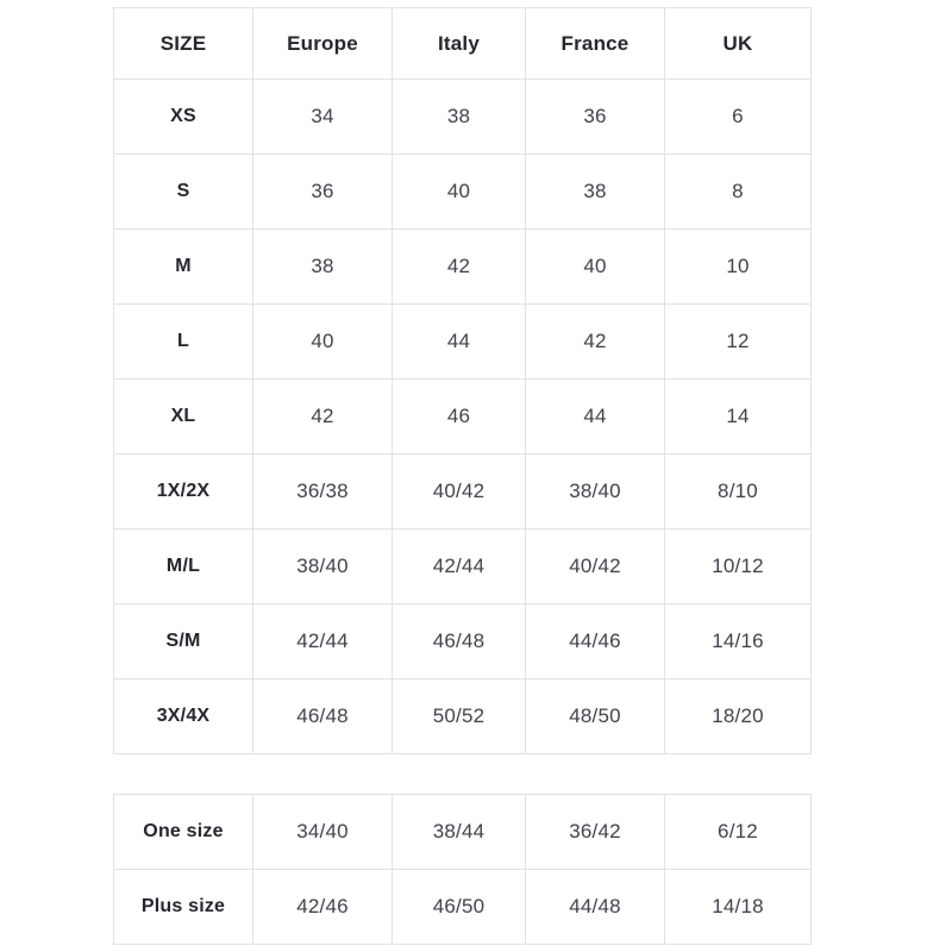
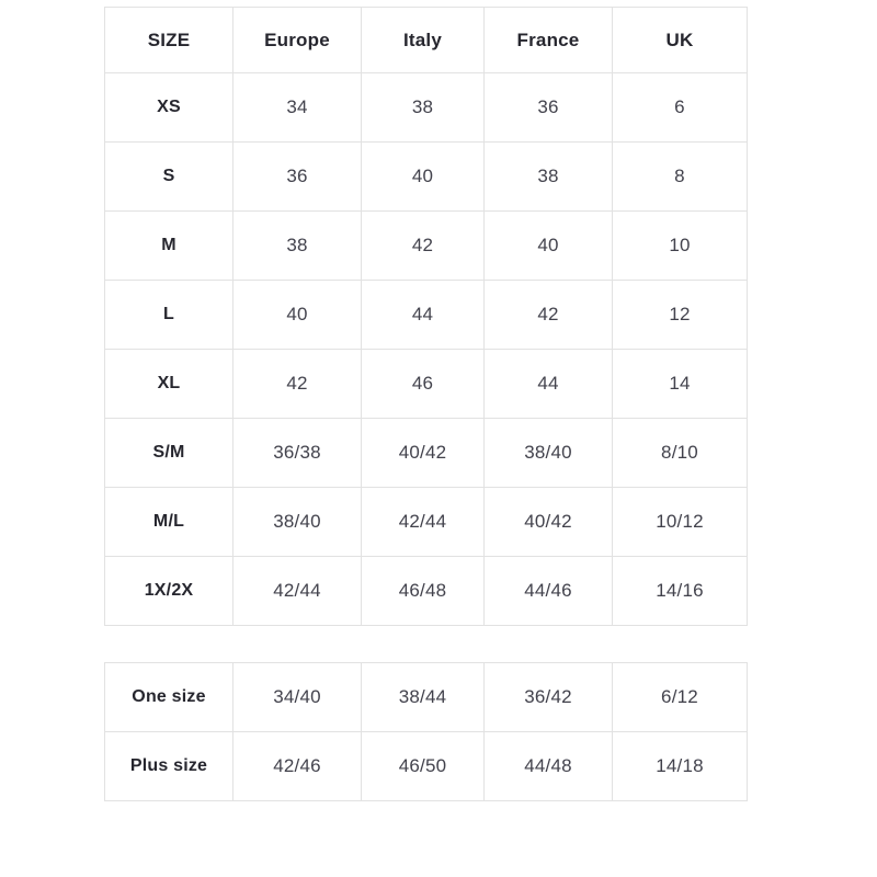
  SIZE	Europe	Italy	France	UK
  XS	34	38	36	6
  S	36	40	38	8
  M	38	42	40	10
  L	40	44	42	12
  XL	42	46	44	14
- 1X/2X	36/38	40/42	38/40	8/10
+ S/M	36/38	40/42	38/40	8/10
  M/L	38/40	42/44	40/42	10/12
- S/M	42/44	46/48	44/46	14/16
+ 1X/2X	42/44	46/48	44/46	14/16
- 3X/4X	46/48	50/52	48/50	18/20
  One size	34/40	38/44	36/42	6/12
  Plus size	42/46	46/50	44/48	14/18
